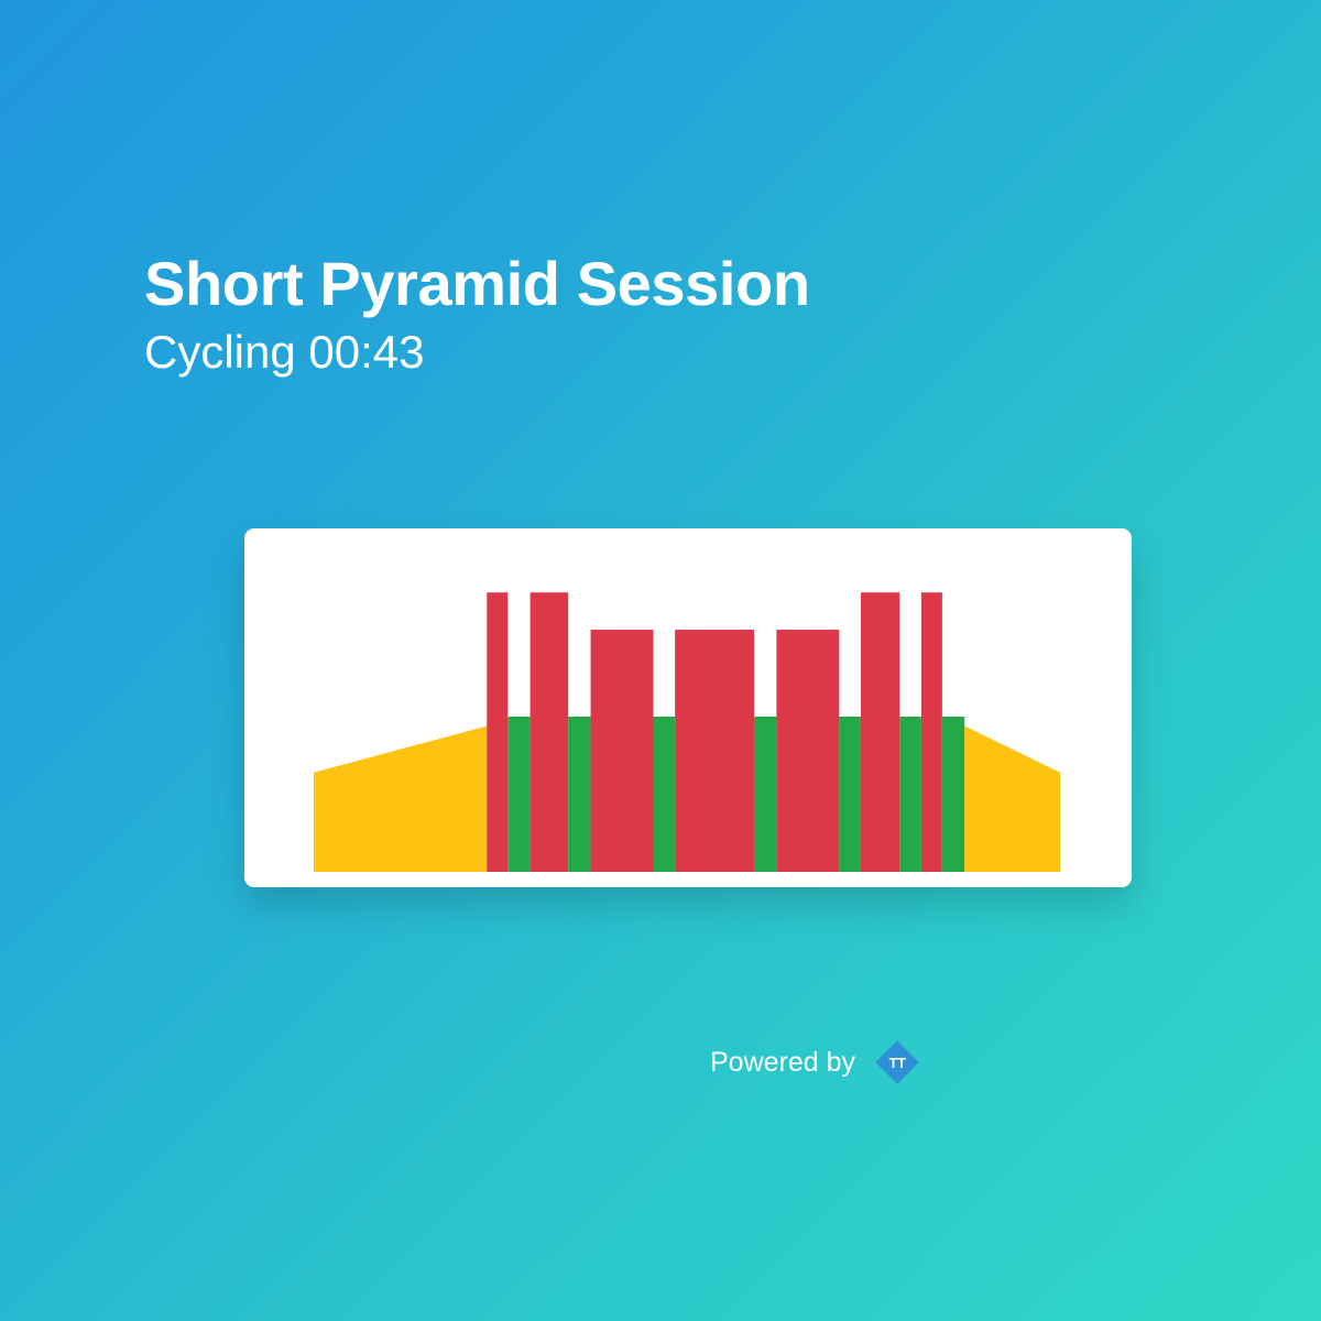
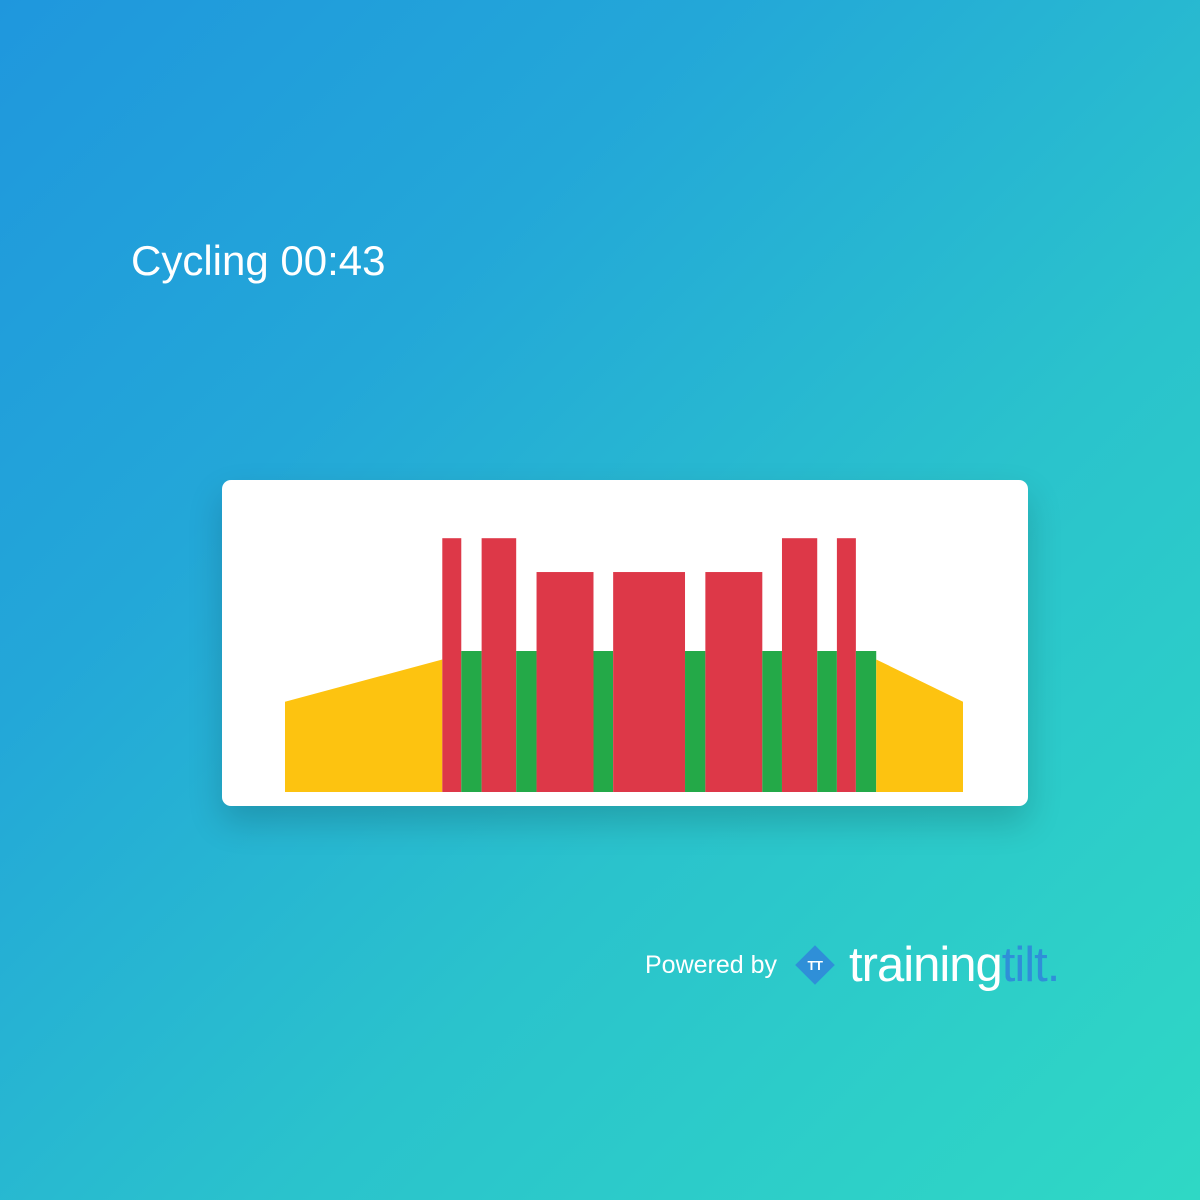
- Short Pyramid Session
  Cycling 00:43
  Powered by
  TT
+ trainingtilt.
